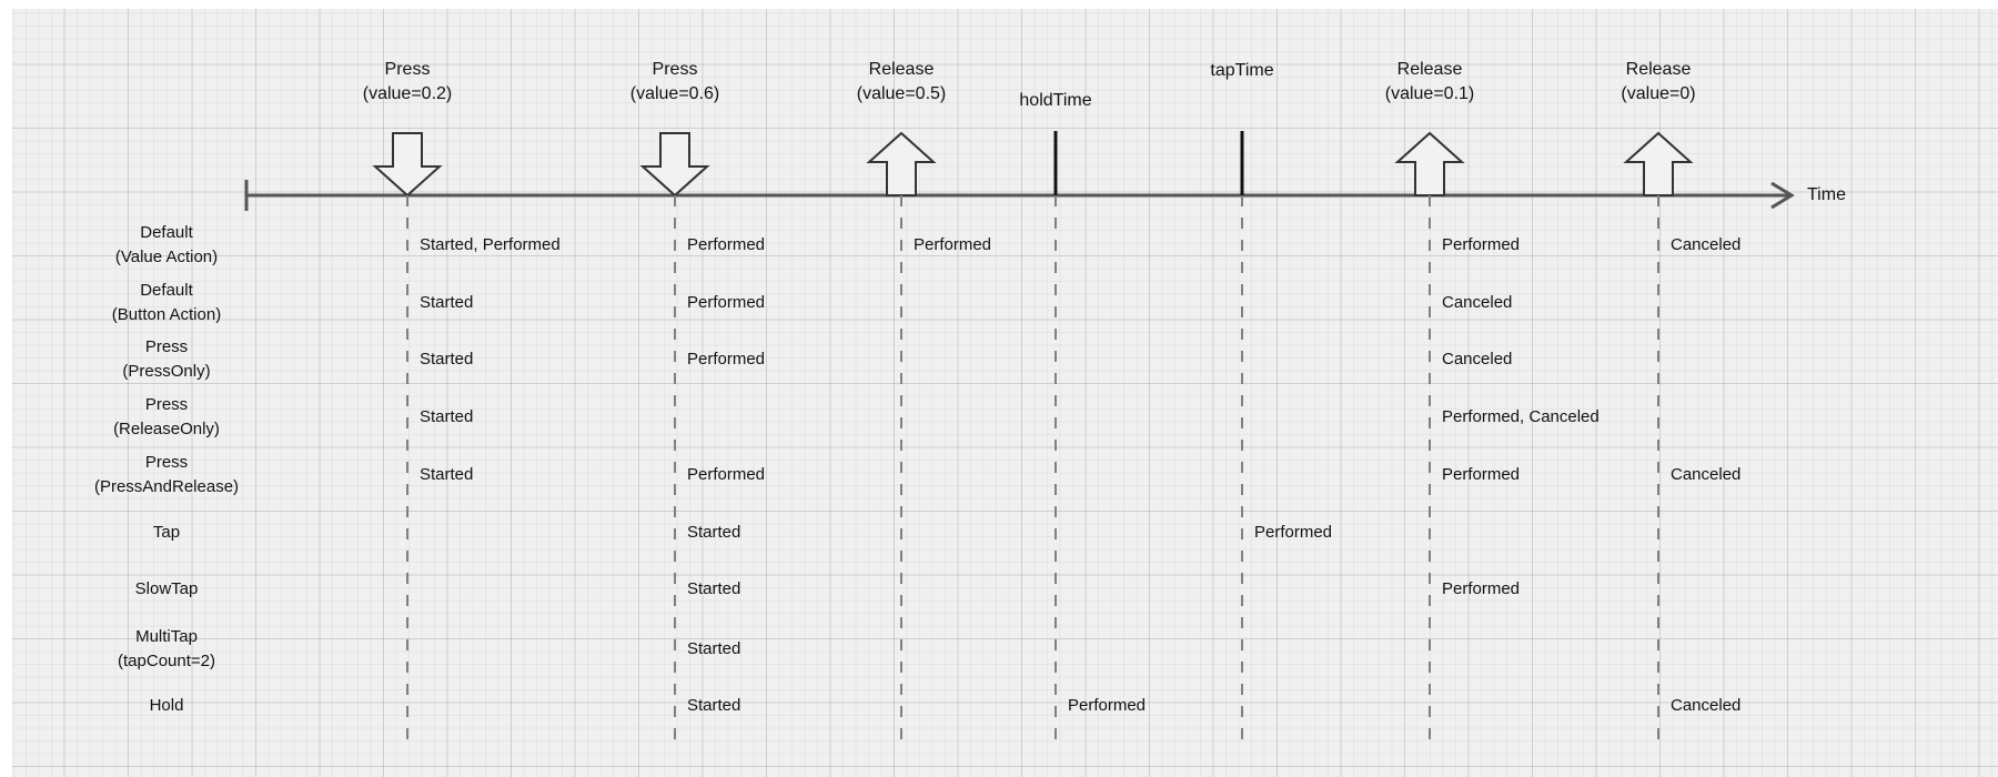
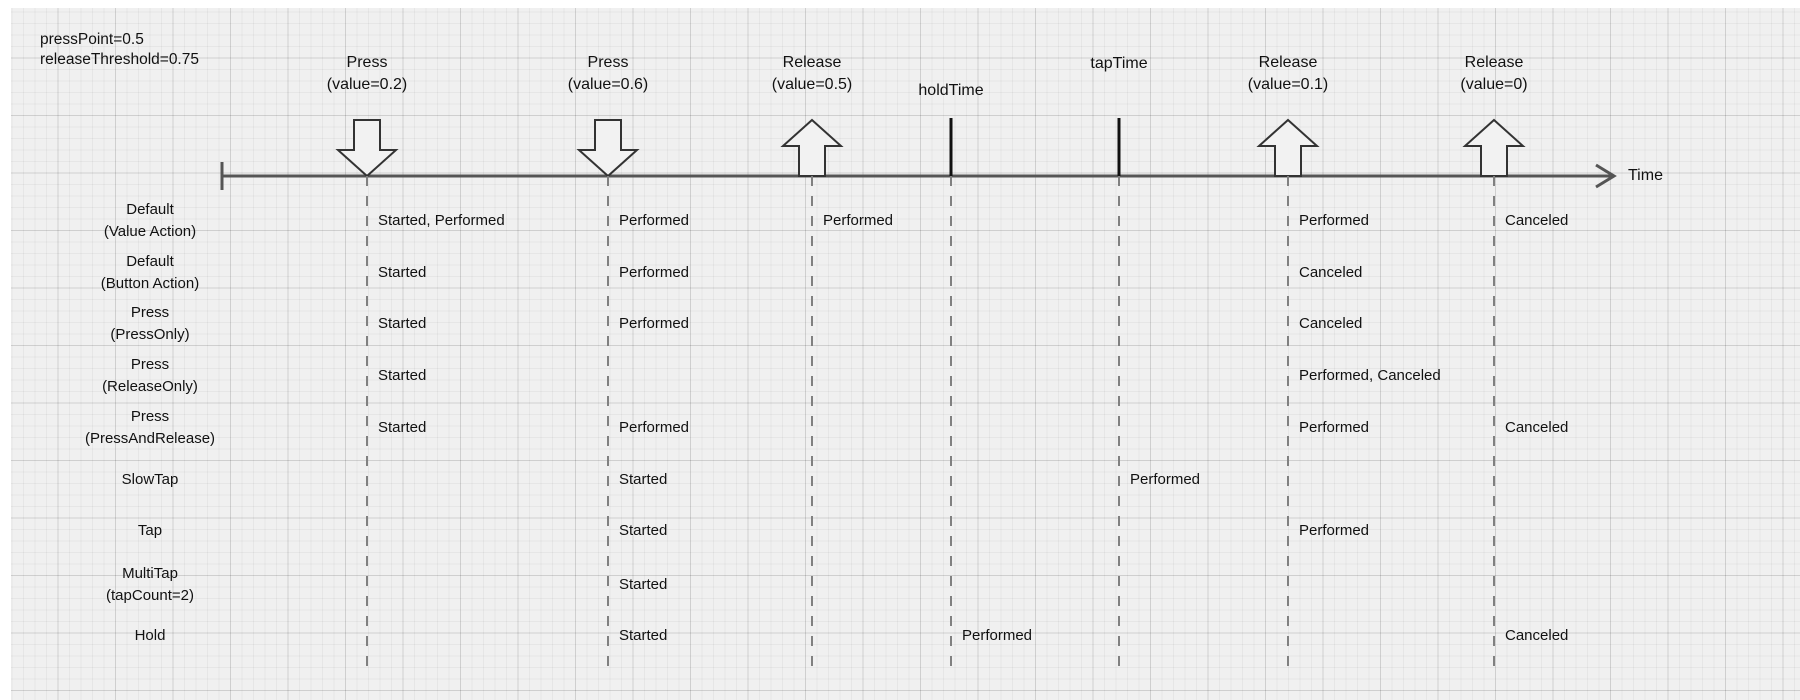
+ pressPoint=0.5
+ releaseThreshold=0.75
  Time
  Press
  (value=0.2)
  Press
  (value=0.6)
  Release
  (value=0.5)
  holdTime
  tapTime
  Release
  (value=0.1)
  Release
  (value=0)
  Default
  (Value Action)
  Started, Performed
  Performed
  Performed
  Performed
  Canceled
  Default
  (Button Action)
  Started
  Performed
  Canceled
  Press
  (PressOnly)
  Started
  Performed
  Canceled
  Press
  (ReleaseOnly)
  Started
  Performed, Canceled
  Press
  (PressAndRelease)
  Started
  Performed
  Performed
  Canceled
- Tap
+ SlowTap
  Started
  Performed
- SlowTap
+ Tap
  Started
  Performed
  MultiTap
  (tapCount=2)
  Started
  Hold
  Started
  Performed
  Canceled
